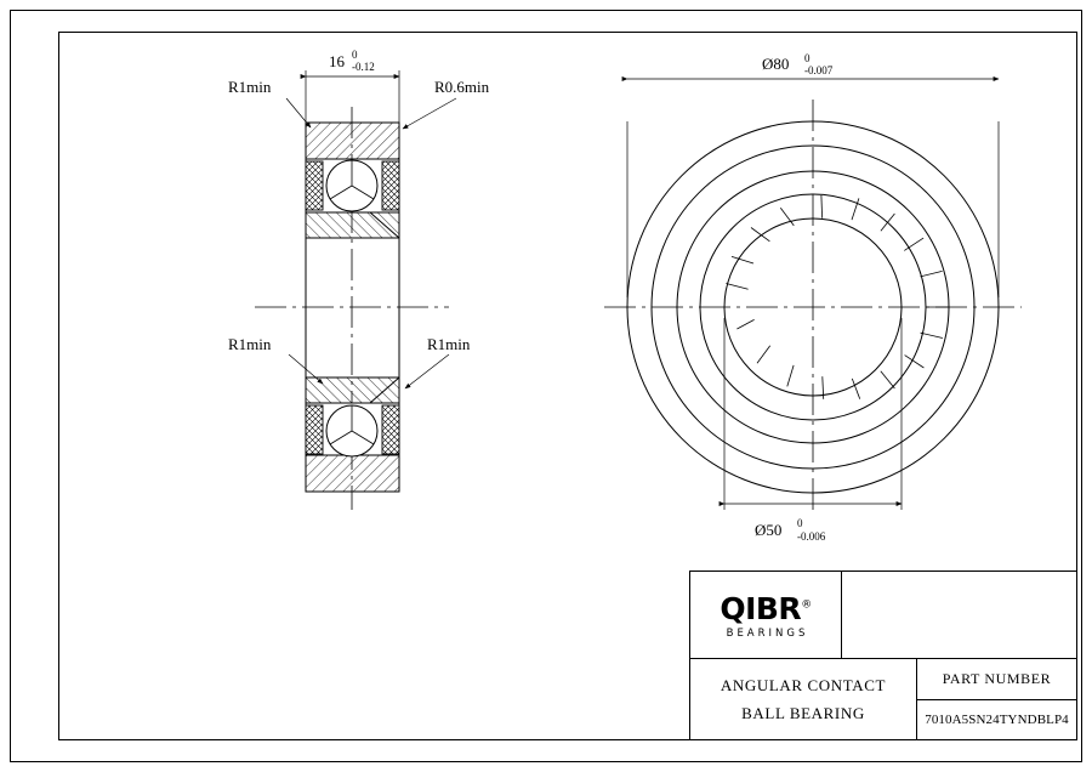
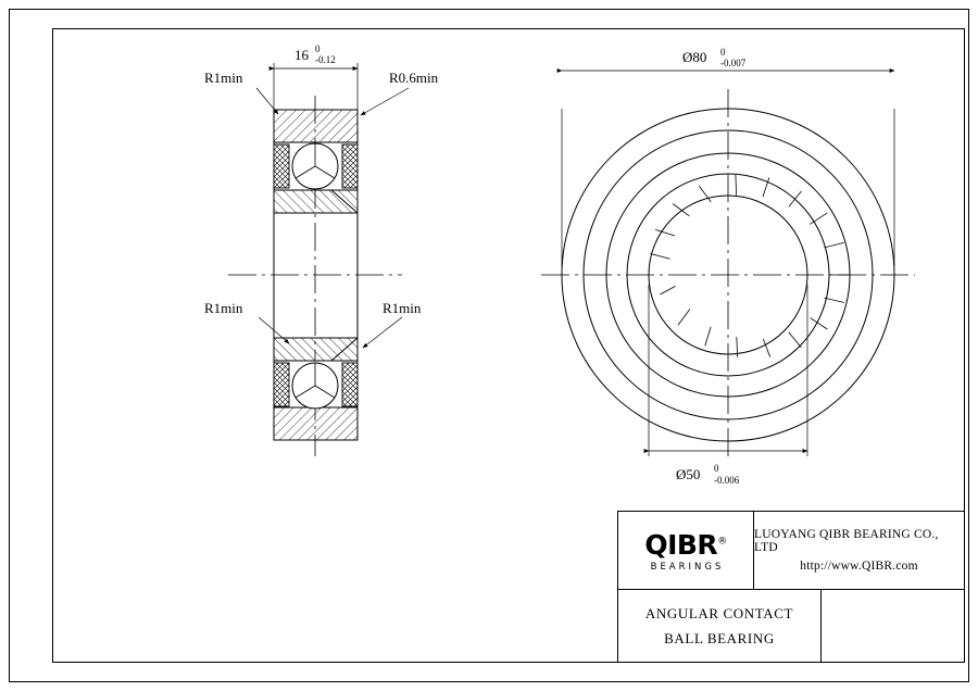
  16
  0
  -0.12
  R1min
  R0.6min
  R1min
  R1min
  Ø80
  0
  -0.007
  Ø50
  0
  -0.006
  QIBR®
  BEARINGS
+ LUOYANG QIBR BEARING CO., LTD
+ http://www.QIBR.com
  ANGULAR CONTACT
  BALL BEARING
- PART NUMBER
- 7010A5SN24TYNDBLP4
